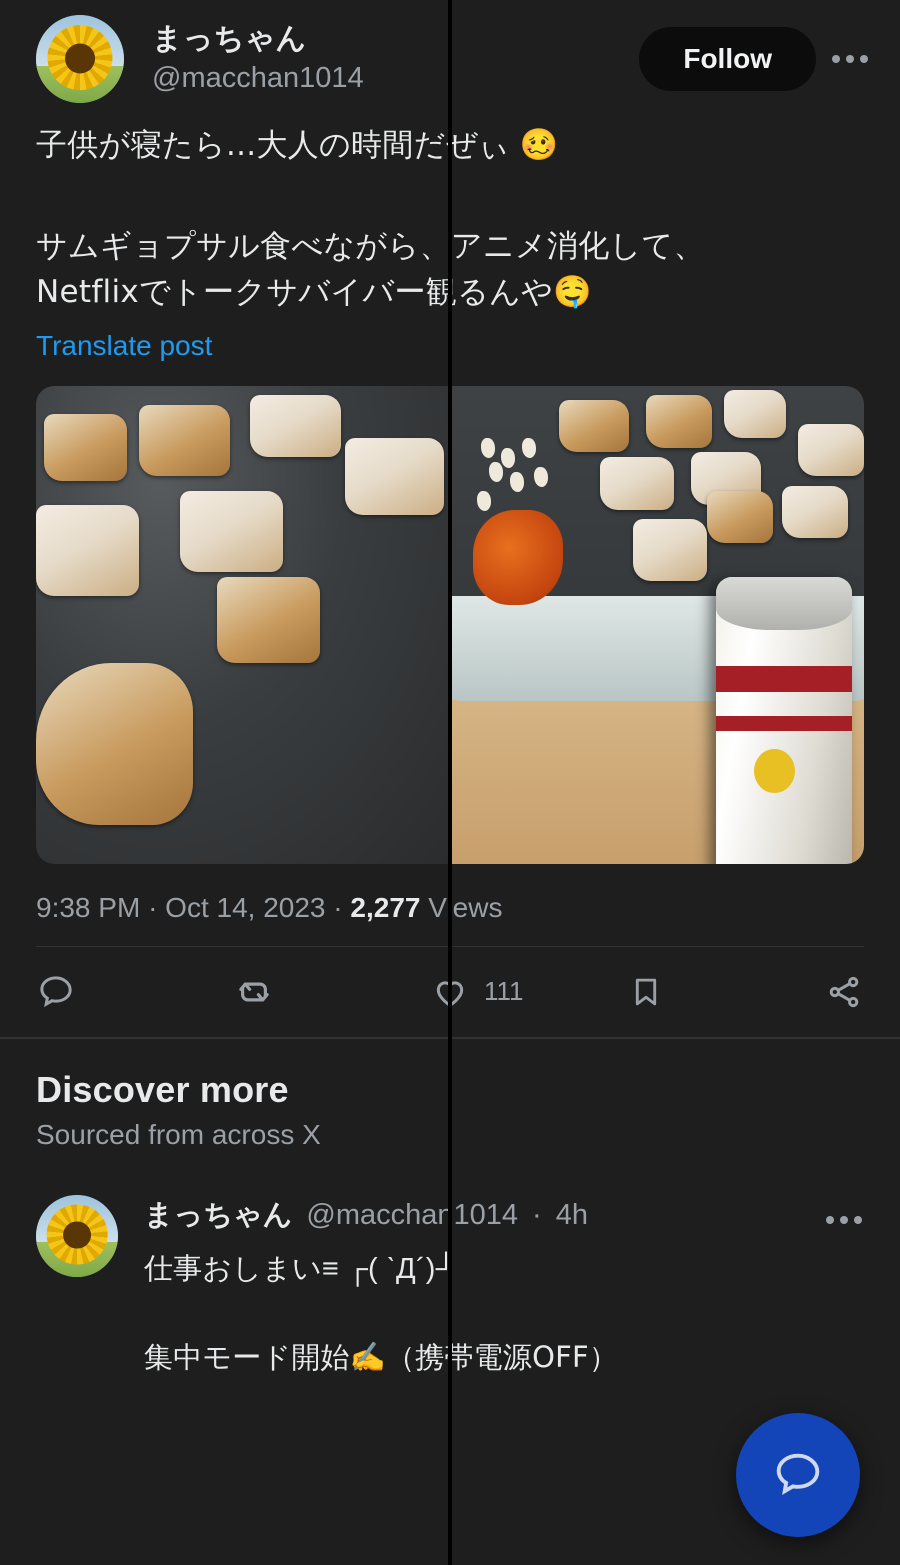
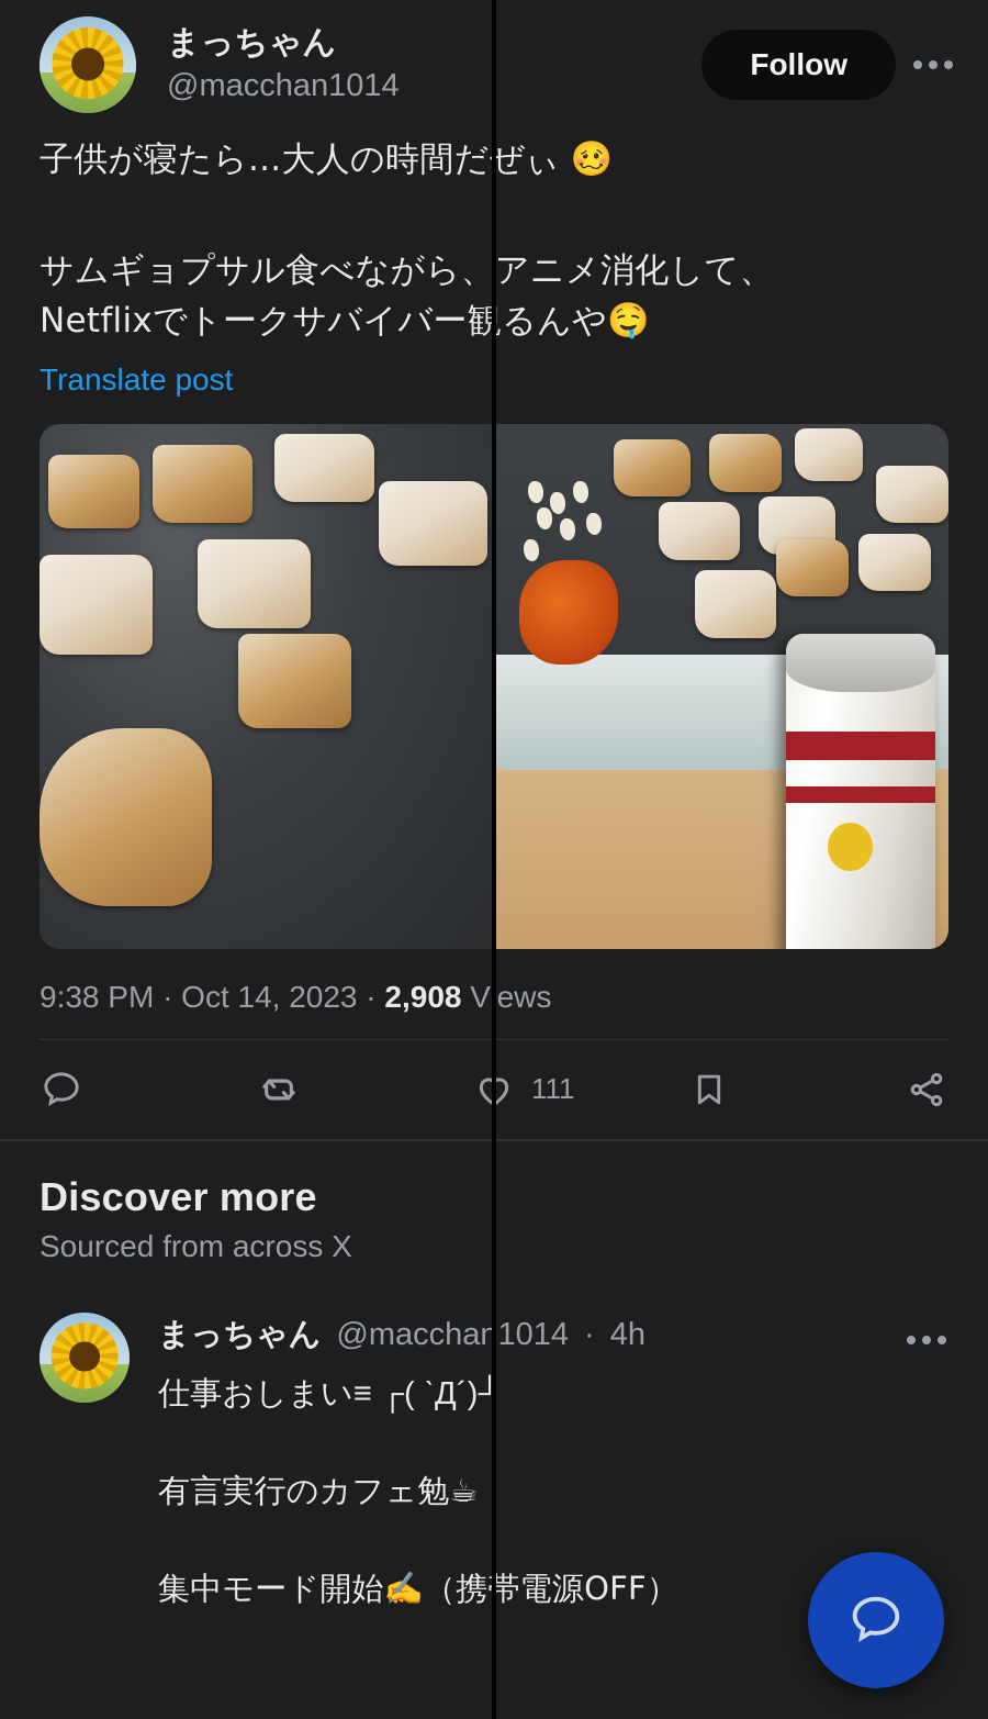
  まっちゃん
  @macchan1014
  Follow
  子供が寝たら...大人の時間だぜぃ 🥴
  サムギョプサル食べながら、アニメ消化して、
  Netflixでトークサバイバー観るんや🤤
  Translate post
- 9:38 PM · Oct 14, 2023 · 2,277 Vews
+ 9:38 PM · Oct 14, 2023 · 2,908 Vews
  111
  Discover more
  Sourced from across X
  まっちゃん
  @macchan1014
  ·
  4h
  仕事おしまい≡ ┌( ˋД´)┘
+ 有言実行のカフェ勉☕
  集中モード開始✍️（携帯電源OFF）
